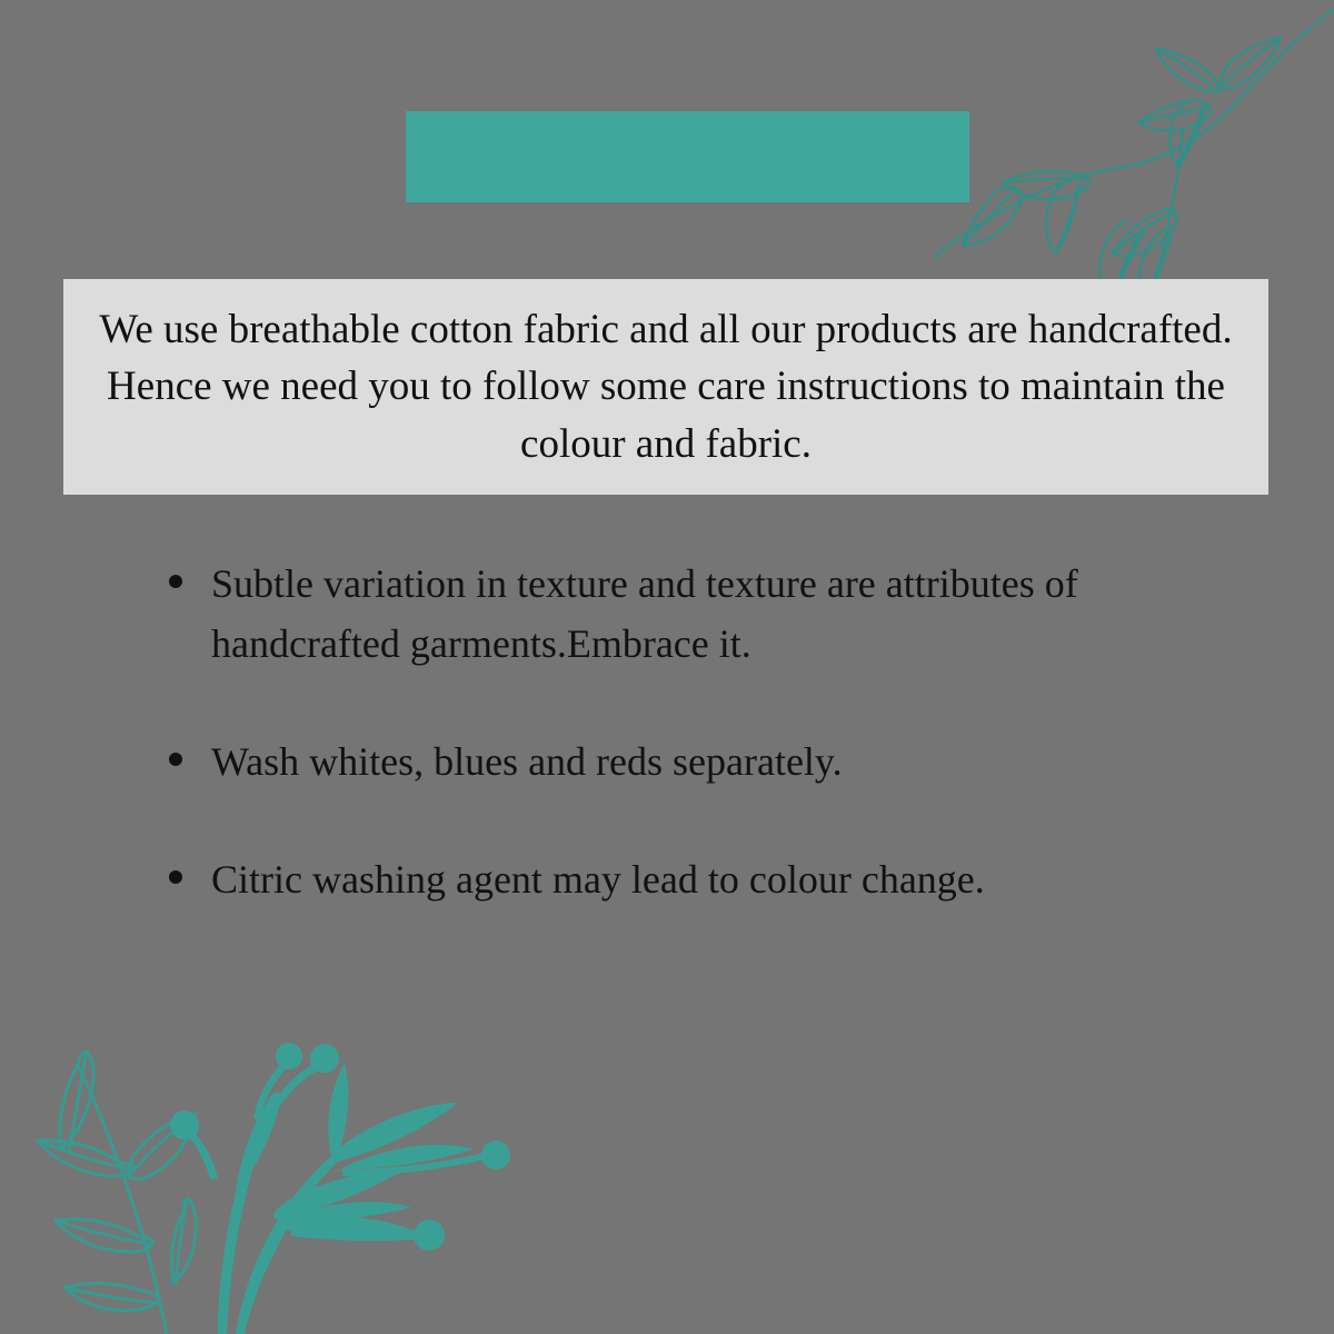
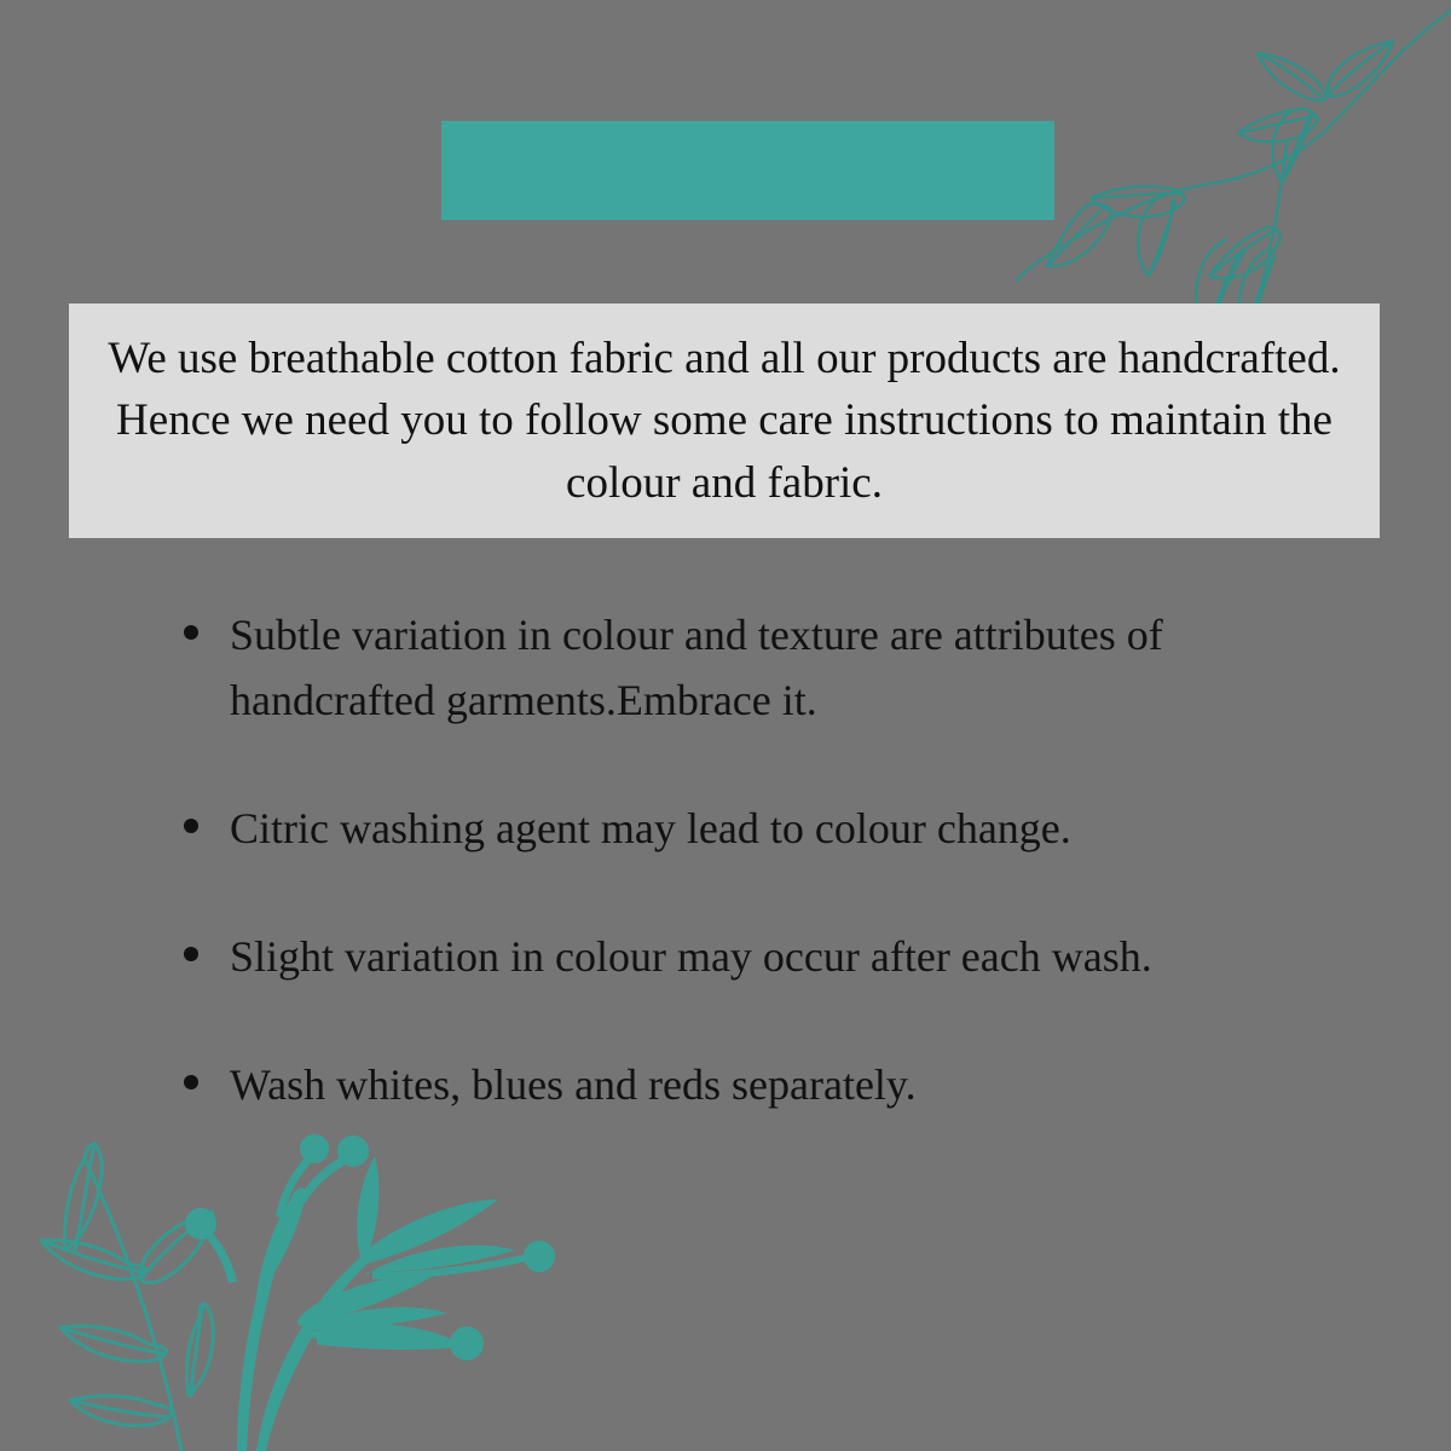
  We use breathable cotton fabric and all our products are handcrafted. Hence we need you to follow some care instructions to maintain the colour and fabric.
- Subtle variation in texture and texture are attributes of handcrafted garments.Embrace it.
+ Subtle variation in colour and texture are attributes of handcrafted garments.Embrace it.
- Wash whites, blues and reds separately.
+ Citric washing agent may lead to colour change.
+ Slight variation in colour may occur after each wash.
- Citric washing agent may lead to colour change.
+ Wash whites, blues and reds separately.
